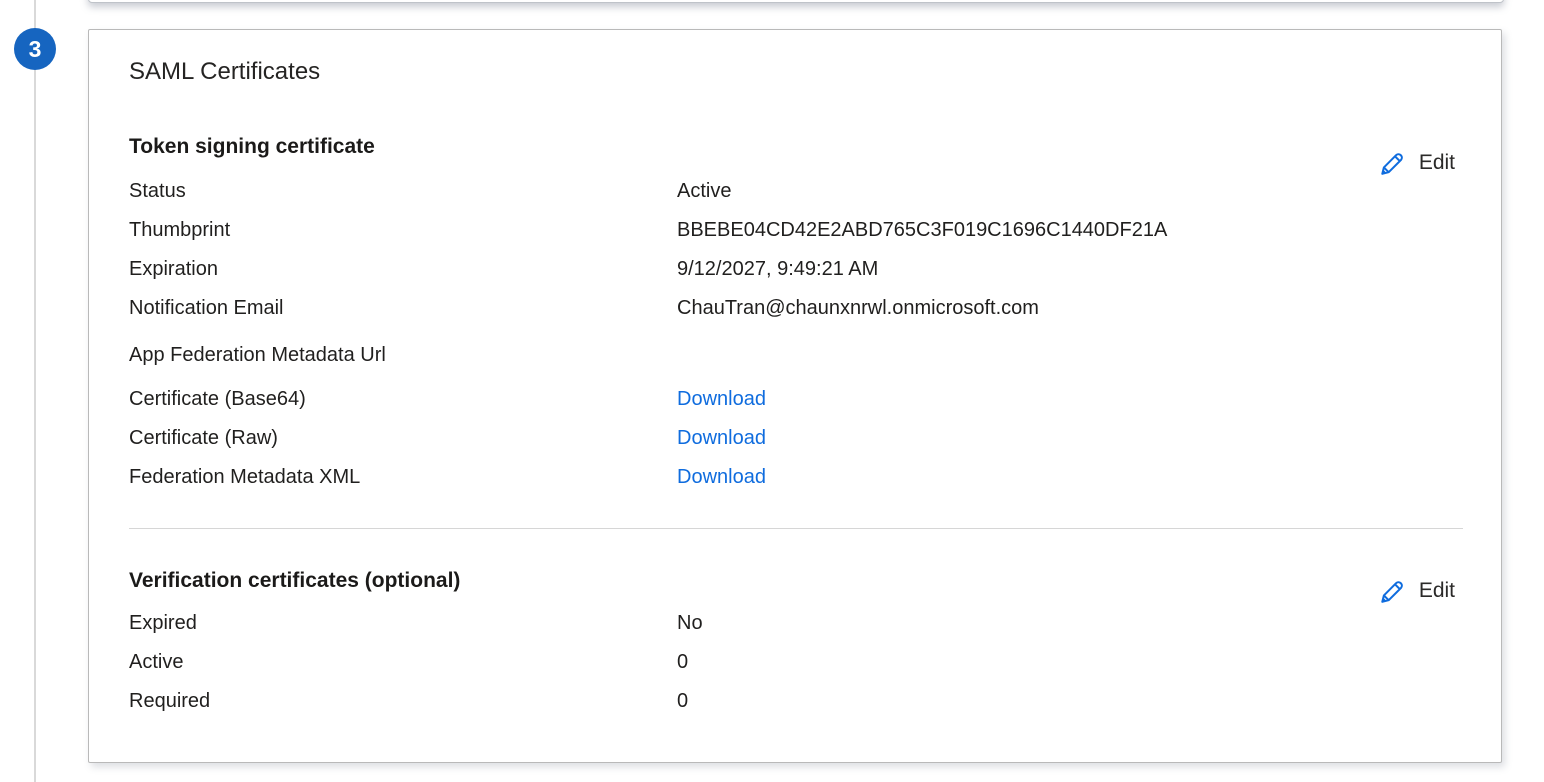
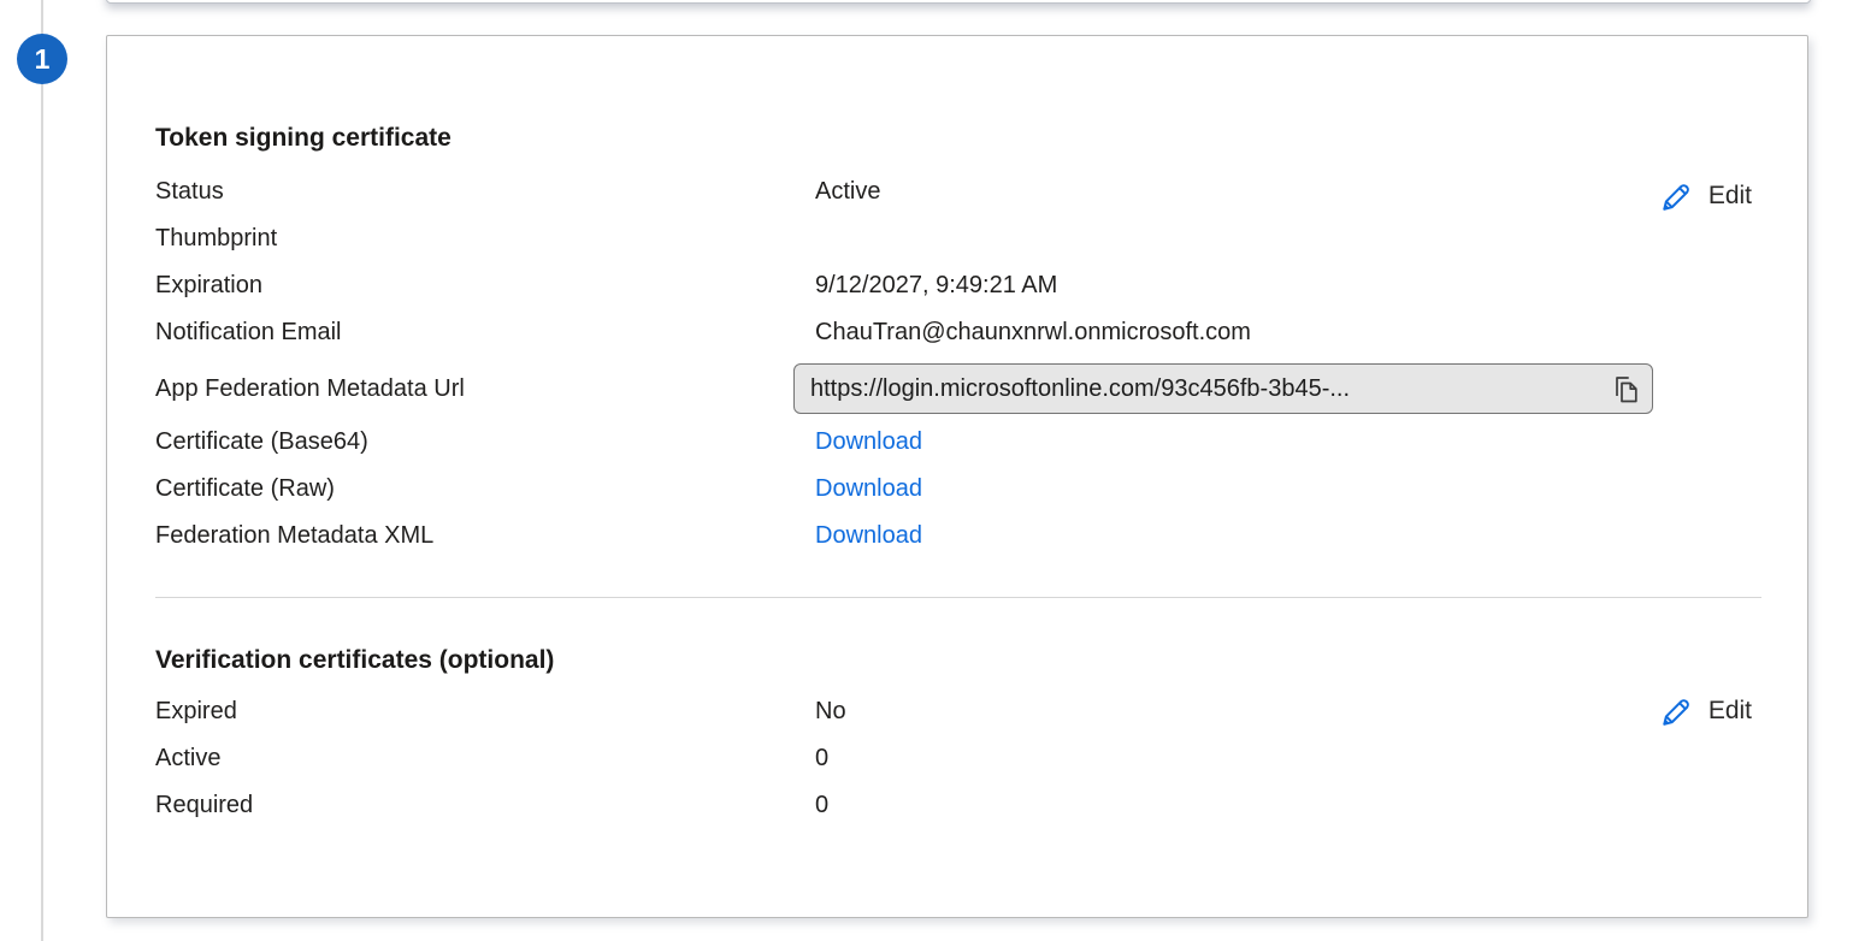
- 3
+ 1
- SAML Certificates
  Token signing certificate
  Edit
  Status
  Active
  Thumbprint
- BBEBE04CD42E2ABD765C3F019C1696C1440DF21A
  Expiration
  9/12/2027, 9:49:21 AM
  Notification Email
  ChauTran@chaunxnrwl.onmicrosoft.com
  App Federation Metadata Url
+ https://login.microsoftonline.com/93c456fb-3b45-...
  Certificate (Base64)
  Download
  Certificate (Raw)
  Download
  Federation Metadata XML
  Download
  Verification certificates (optional)
  Edit
  Expired
  No
  Active
  0
  Required
  0
